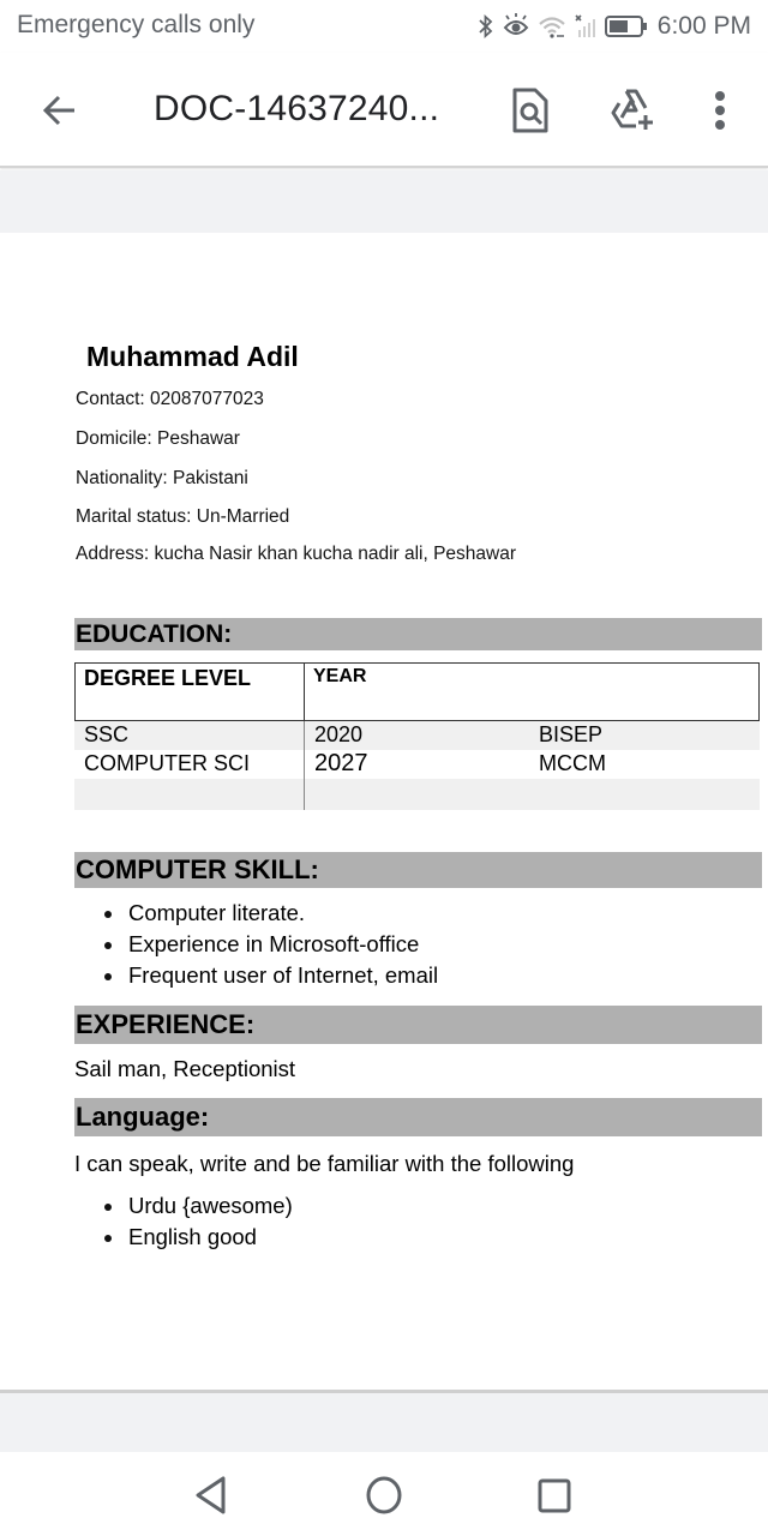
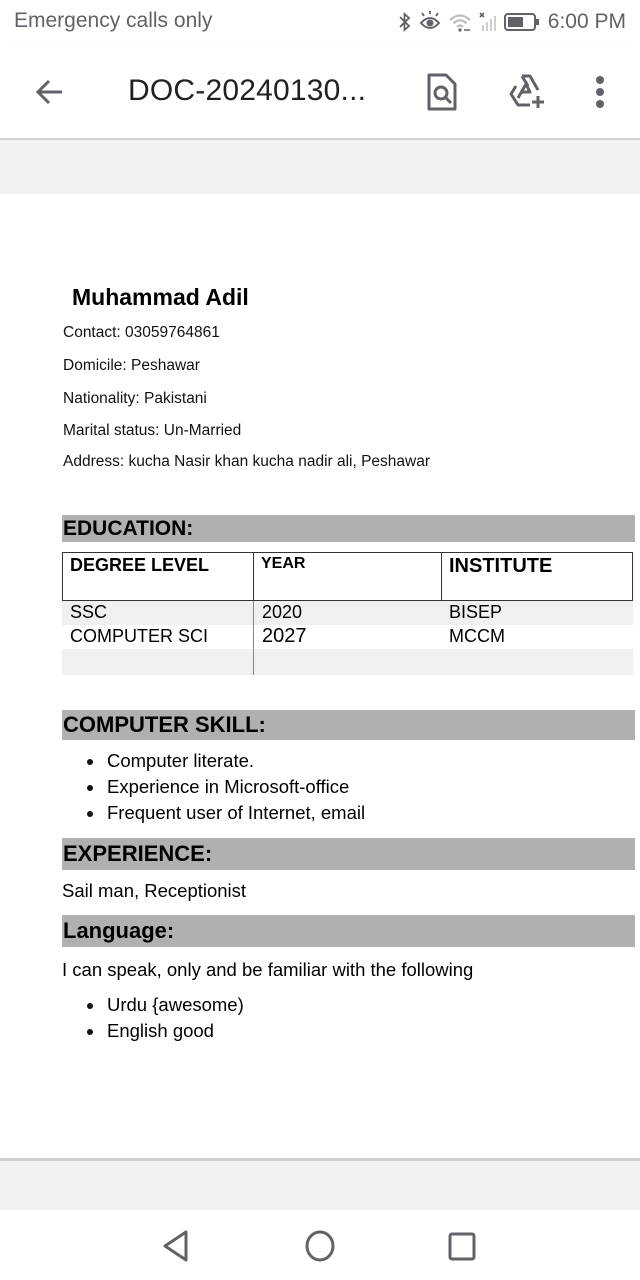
  Emergency calls only
  6:00 PM
- DOC-14637240...
+ DOC-20240130...
  Muhammad Adil
- Contact: 02087077023
+ Contact: 03059764861
  Domicile: Peshawar
  Nationality: Pakistani
  Marital status: Un-Married
  Address: kucha Nasir khan kucha nadir ali, Peshawar
  EDUCATION:
  DEGREE LEVEL
  YEAR
+ INSTITUTE
  SSC
  2020
  BISEP
  COMPUTER SCI
  2027
  MCCM
  COMPUTER SKILL:
  Computer literate.
  Experience in Microsoft-office
  Frequent user of Internet, email
  EXPERIENCE:
  Sail man, Receptionist
  Language:
- I can speak, write and be familiar with the following
+ I can speak, only and be familiar with the following
  Urdu {awesome)
  English good
